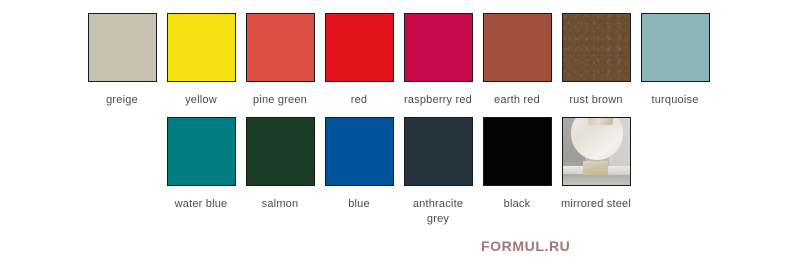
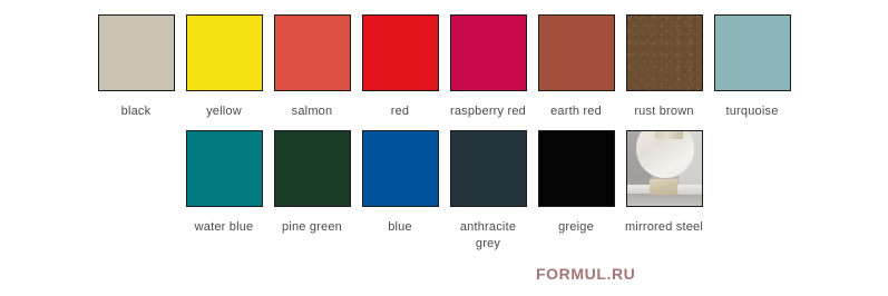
- greige
+ black
  yellow
- pine green
+ salmon
  red
  raspberry red
  earth red
  rust brown
  turquoise
  water blue
- salmon
+ pine green
  blue
  anthracite grey
- black
+ greige
  mirrored steel
  FORMUL.RU
